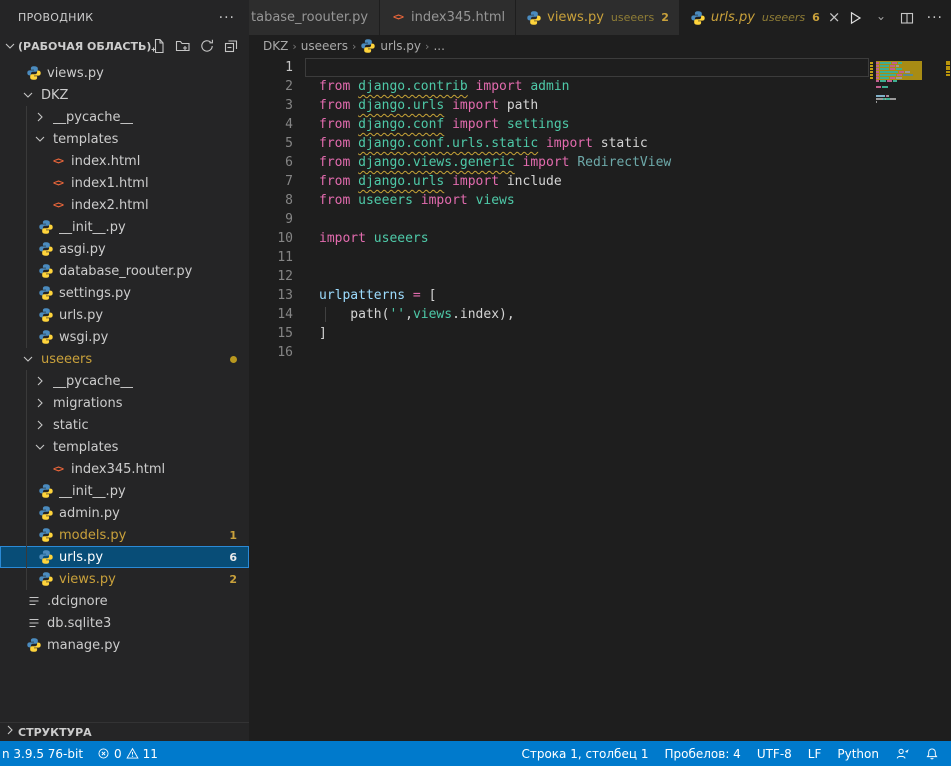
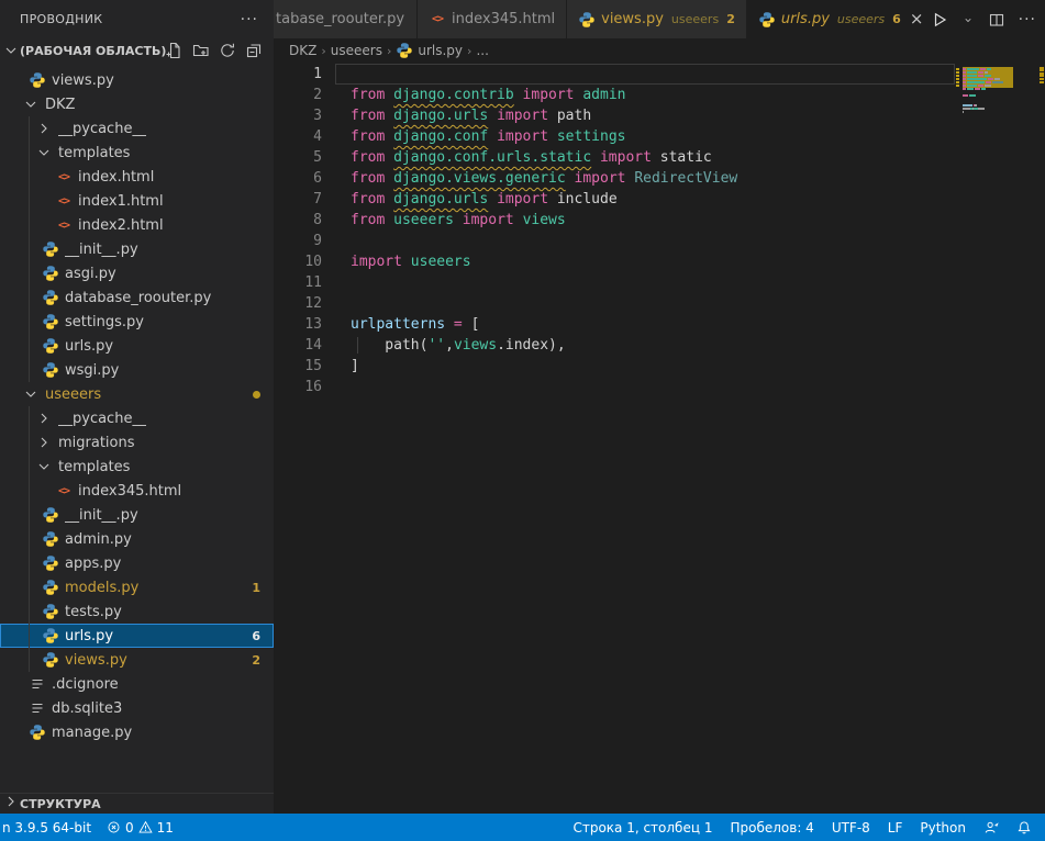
  ПРОВОДНИК
  ···
  (РАБОЧАЯ ОБЛАСТЬ)
  views.py
  DKZ
  __pycache__
  templates
  <>
  index.html
  <>
  index1.html
  <>
  index2.html
  __init__.py
  asgi.py
  database_roouter.py
  settings.py
  urls.py
  wsgi.py
  useeers
  __pycache__
  migrations
- static
  templates
  <>
  index345.html
  __init__.py
  admin.py
+ apps.py
  models.py
  1
+ tests.py
  urls.py
  6
  views.py
  2
  .dcignore
  db.sqlite3
  manage.py
  СТРУКТУРА
  tabase_roouter.py
  <>
  index345.html
  views.py
  useeers
  2
  urls.py
  useeers
  6
  ×
  ···
  DKZ
  ›
  useeers
  ›
  urls.py
  ›
  ...
  1
  2
  3
  4
  5
  6
  7
  8
  9
  10
  11
  12
  13
  14
  15
  16
  from django.contrib import admin
  from django.urls import path
  from django.conf import settings
  from django.conf.urls.static import static
  from django.views.generic import RedirectView
  from django.urls import include
  from useeers import views
  import useeers
  urlpatterns = [
  path('',views.index),
  ]
- n 3.9.5 76-bit
+ n 3.9.5 64-bit
  0
  11
  Строка 1, столбец 1
  Пробелов: 4
  UTF-8
  LF
  Python
